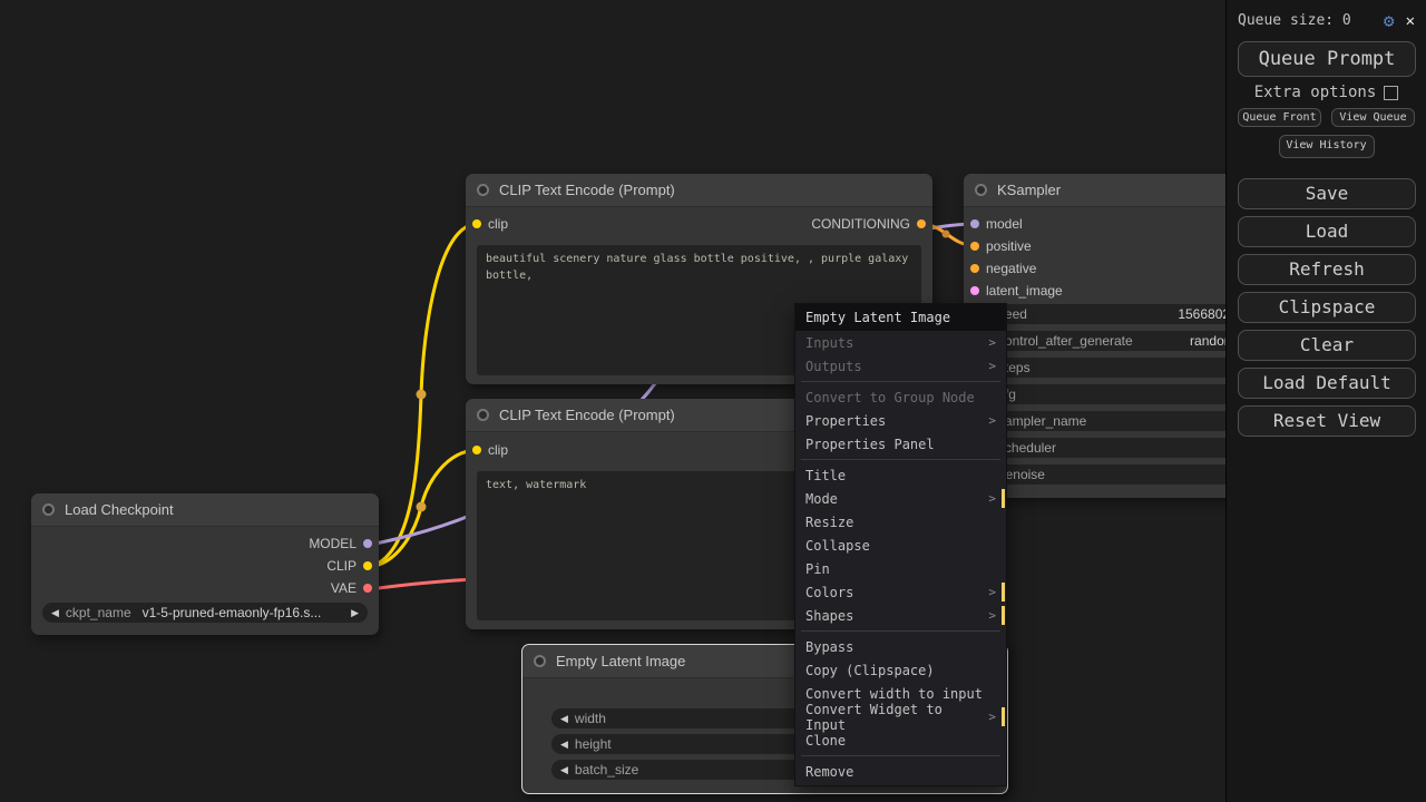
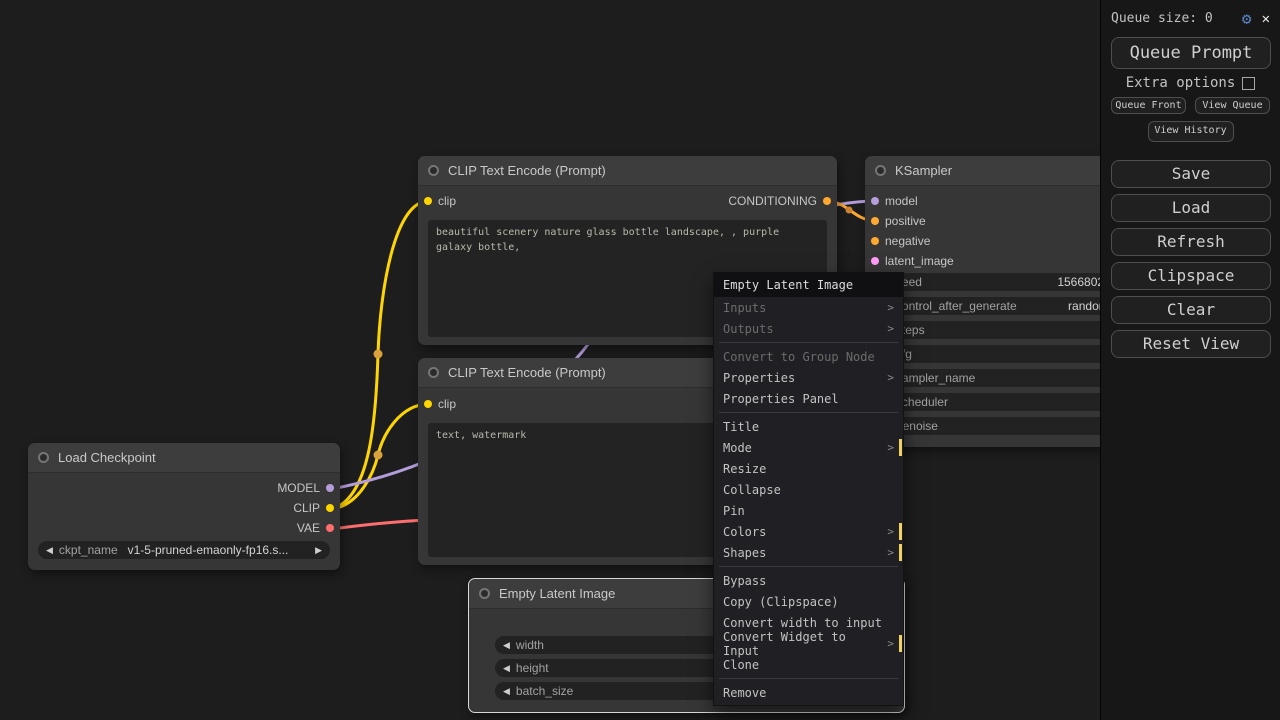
  Load Checkpoint
  MODEL
  CLIP
  VAE
  ◀
  ckpt_name
  v1-5-pruned-emaonly-fp16.s...
  ▶
  CLIP Text Encode (Prompt)
  clip
  CONDITIONING
- beautiful scenery nature glass bottle positive, , purple galaxy bottle,
+ beautiful scenery nature glass bottle landscape, , purple galaxy bottle,
  CLIP Text Encode (Prompt)
  clip
  text, watermark
  KSampler
  model
  positive
  negative
  latent_image
  eed
  ontrol_after_generate
  ampler_name
  cheduler
  enoise
  Empty Latent Image
  ◀
  width
  ◀
  height
  ◀
  batch_size
  Empty Latent Image
  Inputs
  >
  Outputs
  >
  Convert to Group Node
  Properties
  >
  Properties Panel
  Title
  Mode
  >
  Resize
  Collapse
  Pin
  Colors
  >
  Shapes
  >
  Bypass
  Copy (Clipspace)
  Convert width to input
  Convert Widget to Input
  >
  Clone
  Remove
  Queue size: 0
  ⚙
  ✕
  Queue Prompt
  Extra options
  Queue Front
  View Queue
  View History
  Save
  Load
  Refresh
  Clipspace
  Clear
- Load Default
  Reset View
